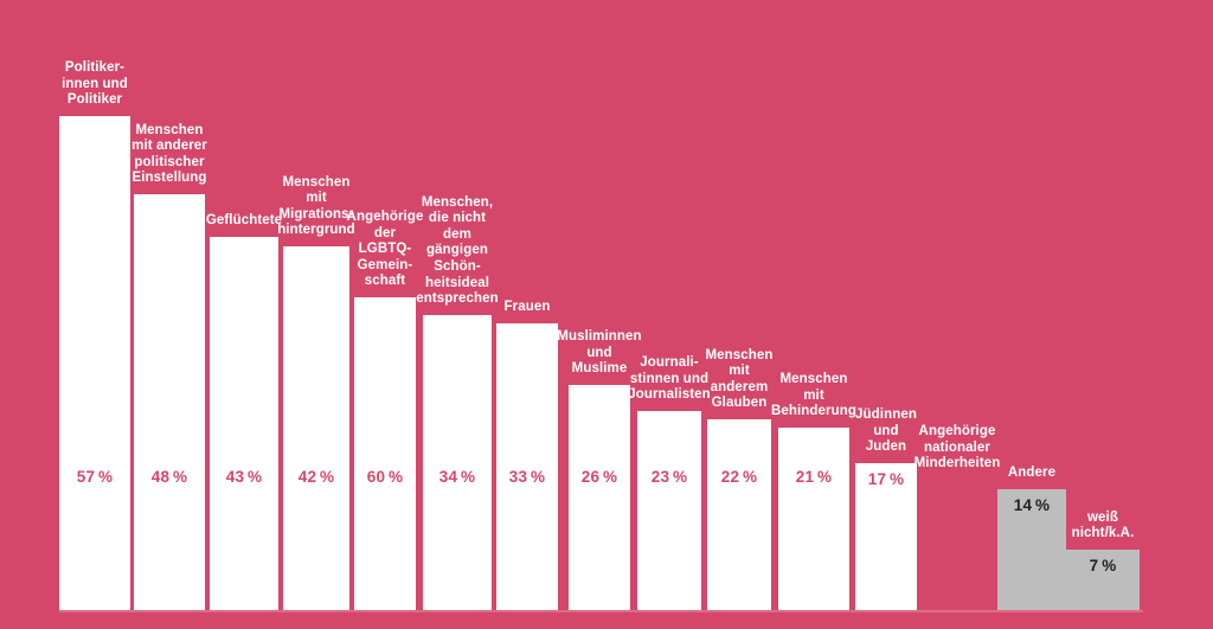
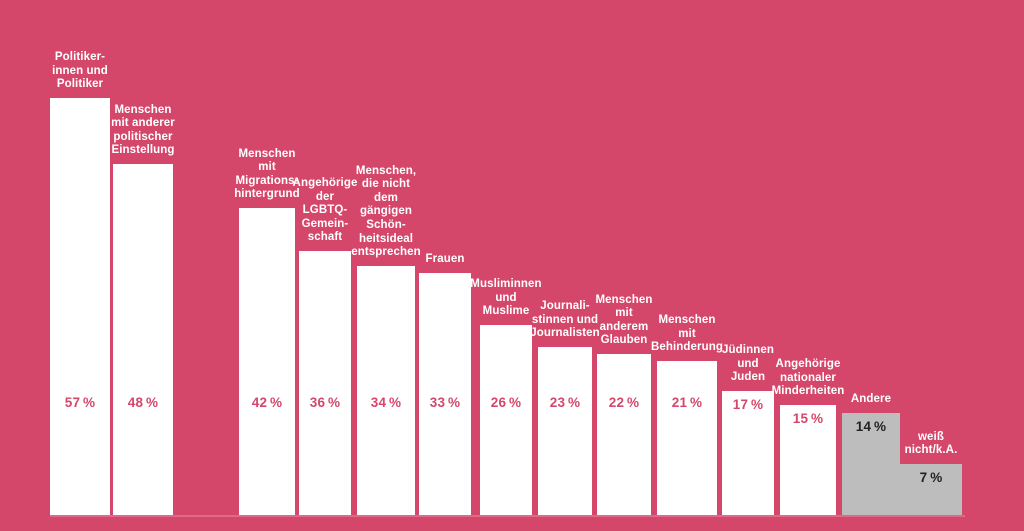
  Politiker-
  innen und
  Politiker
  57 %
  Menschen
  mit anderer
  politischer
  Einstellung
  48 %
- Geflüchtete
- 43 %
  Menschen
  mit
  Migrations-
  hintergrund
  42 %
  Angehörige
  der
  LGBTQ-
  Gemein-
  schaft
- 60 %
+ 36 %
  Menschen,
  die nicht
  dem
  gängigen
  Schön-
  heitsideal
  entsprechen
  34 %
  Frauen
  33 %
  Musliminnen
  und
  Muslime
  26 %
  Journali-
  stinnen und
  Journalisten
  23 %
  Menschen
  mit
  anderem
  Glauben
  22 %
  Menschen
  mit
  Behinderung
  21 %
  Jüdinnen
  und
  Juden
  17 %
  Angehörige
  nationaler
  Minderheiten
+ 15 %
  Andere
  14 %
  weiß
  nicht/k.A.
  7 %
